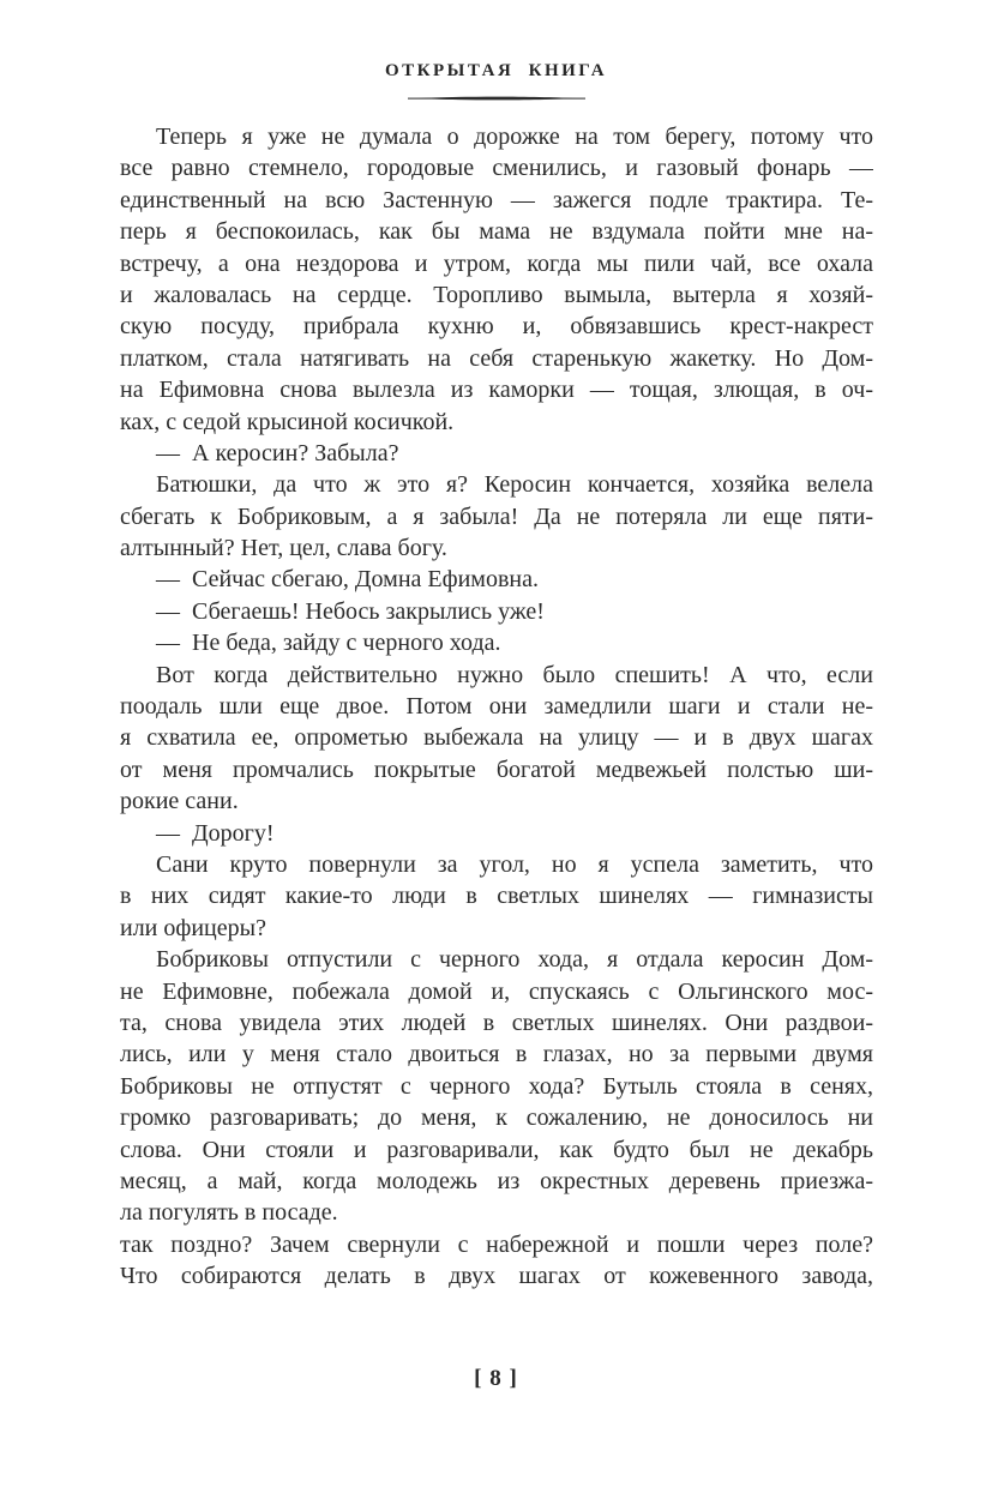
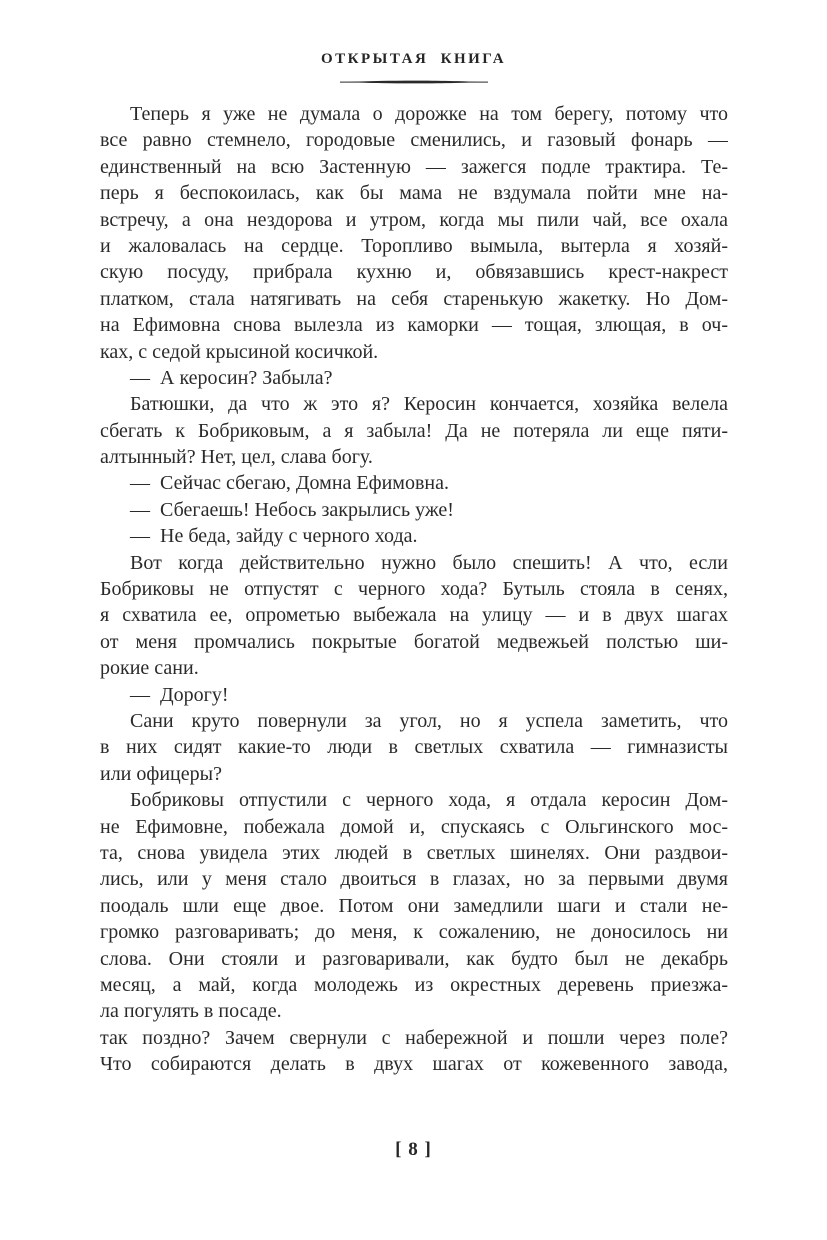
  ОТКРЫТАЯ КНИГА
  Теперь я уже не думала о дорожке на том берегу, потому что
  все равно стемнело, городовые сменились, и газовый фонарь —
  единственный на всю Застенную — зажегся подле трактира. Те-
  перь я беспокоилась, как бы мама не вздумала пойти мне на-
  встречу, а она нездорова и утром, когда мы пили чай, все охала
  и жаловалась на сердце. Торопливо вымыла, вытерла я хозяй-
  скую посуду, прибрала кухню и, обвязавшись крест-накрест
  платком, стала натягивать на себя старенькую жакетку. Но Дом-
  на Ефимовна снова вылезла из каморки — тощая, злющая, в оч-
  ках, с седой крысиной косичкой.
  — А керосин? Забыла?
  Батюшки, да что ж это я? Керосин кончается, хозяйка велела
  сбегать к Бобриковым, а я забыла! Да не потеряла ли еще пяти-
  алтынный? Нет, цел, слава богу.
  — Сейчас сбегаю, Домна Ефимовна.
  — Сбегаешь! Небось закрылись уже!
  — Не беда, зайду с черного хода.
  Вот когда действительно нужно было спешить! А что, если
- поодаль шли еще двое. Потом они замедлили шаги и стали не-
+ Бобриковы не отпустят с черного хода? Бутыль стояла в сенях,
  я схватила ее, опрометью выбежала на улицу — и в двух шагах
  от меня промчались покрытые богатой медвежьей полстью ши-
  рокие сани.
  — Дорогу!
  Сани круто повернули за угол, но я успела заметить, что
- в них сидят какие-то люди в светлых шинелях — гимназисты
+ в них сидят какие-то люди в светлых схватила — гимназисты
  или офицеры?
  Бобриковы отпустили с черного хода, я отдала керосин Дом-
  не Ефимовне, побежала домой и, спускаясь с Ольгинского мос-
  та, снова увидела этих людей в светлых шинелях. Они раздвои-
  лись, или у меня стало двоиться в глазах, но за первыми двумя
- Бобриковы не отпустят с черного хода? Бутыль стояла в сенях,
+ поодаль шли еще двое. Потом они замедлили шаги и стали не-
  громко разговаривать; до меня, к сожалению, не доносилось ни
  слова. Они стояли и разговаривали, как будто был не декабрь
  месяц, а май, когда молодежь из окрестных деревень приезжа-
  ла погулять в посаде.
  так поздно? Зачем свернули с набережной и пошли через поле?
  Что собираются делать в двух шагах от кожевенного завода,
  [ 8 ]
